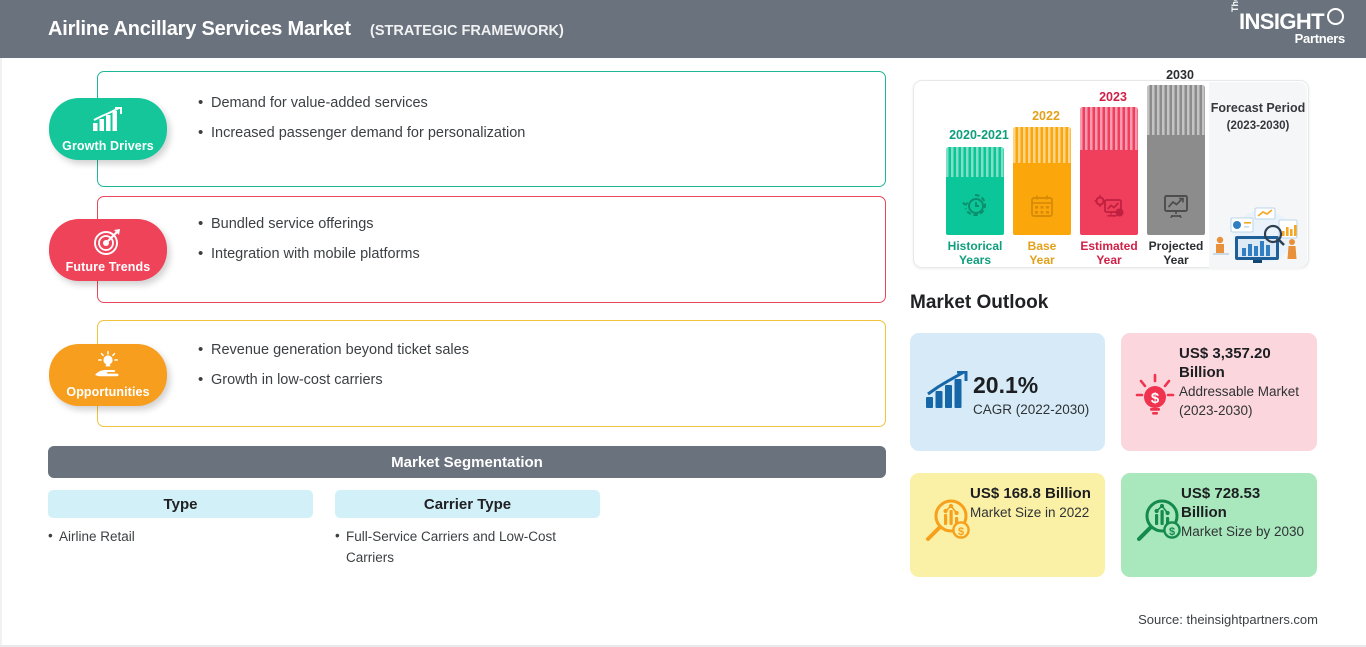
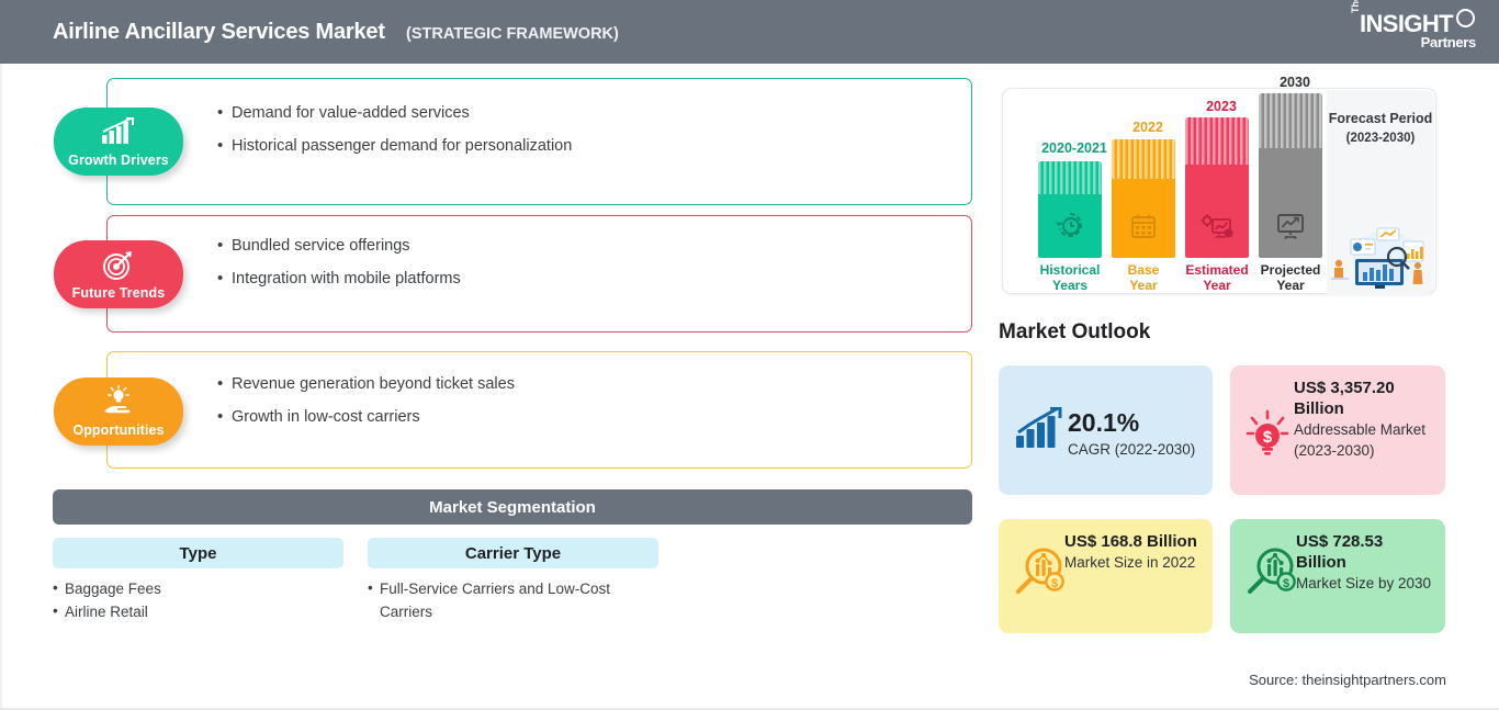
  Airline Ancillary Services Market
  (STRATEGIC FRAMEWORK)
  INSIGHT
  Partners
  Demand for value-added services
- Increased passenger demand for personalization
+ Historical passenger demand for personalization
  Growth Drivers
  Bundled service offerings
  Integration with mobile platforms
  Future Trends
  Revenue generation beyond ticket sales
  Growth in low-cost carriers
  Opportunities
  Market Segmentation
  Type
+ Baggage Fees
  Airline Retail
  Carrier Type
  Full-Service Carriers and Low-Cost Carriers
  Forecast Period
  (2023-2030)
  2020-2021
  Historical
  Years
  2022
  Base
  Year
  2023
  Estimated
  Year
  2030
  Projected
  Year
  Market Outlook
  20.1%
  CAGR (2022-2030)
  $
  US$ 3,357.20 Billion
  Addressable Market (2023-2030)
  $
  US$ 168.8 Billion
  Market Size in 2022
  $
  US$ 728.53 Billion
  Market Size by 2030
  Source: theinsightpartners.com
